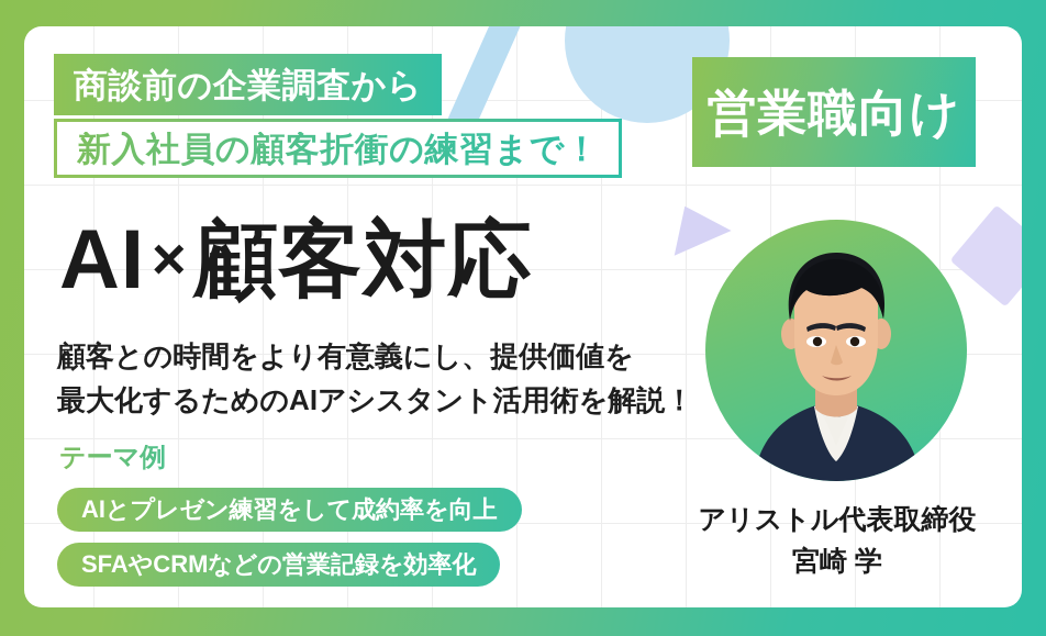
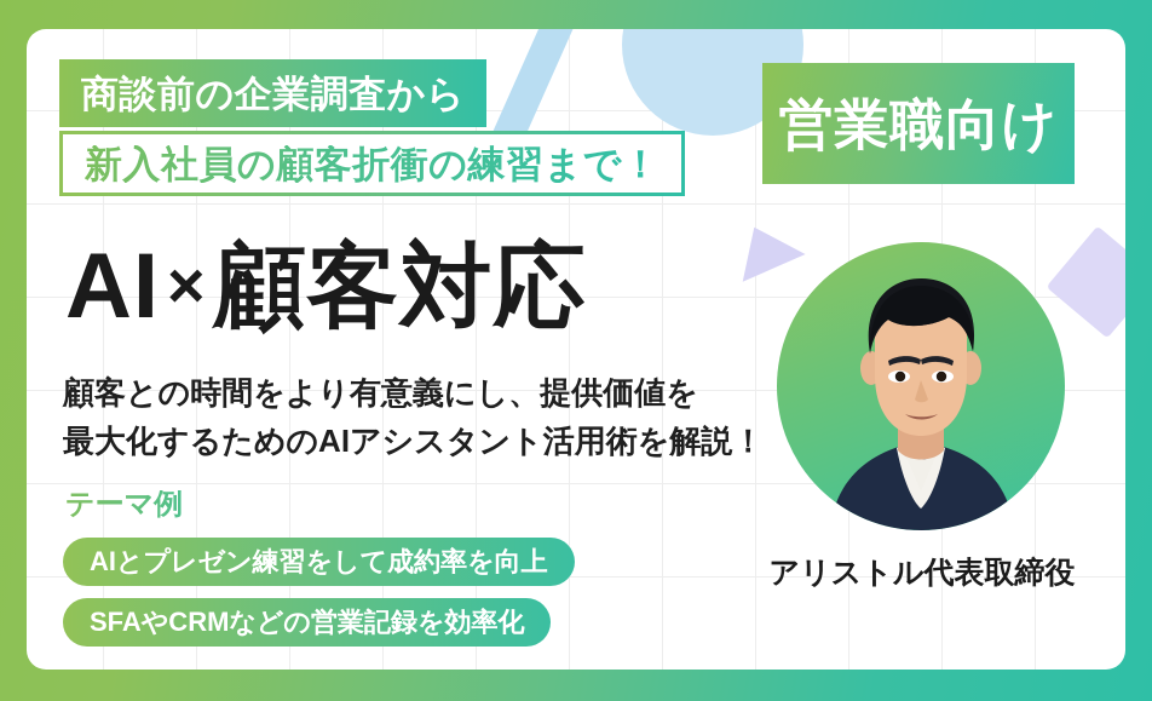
  商談前の企業調査から
  新入社員の顧客折衝の練習まで！
  営業職向け
  AI×顧客対応
  顧客との時間をより有意義にし、提供価値を
  最大化するためのAIアシスタント活用術を解説！
  テーマ例
  AIとプレゼン練習をして成約率を向上
  SFAやCRMなどの営業記録を効率化
  アリストル代表取締役
- 宮崎 学
